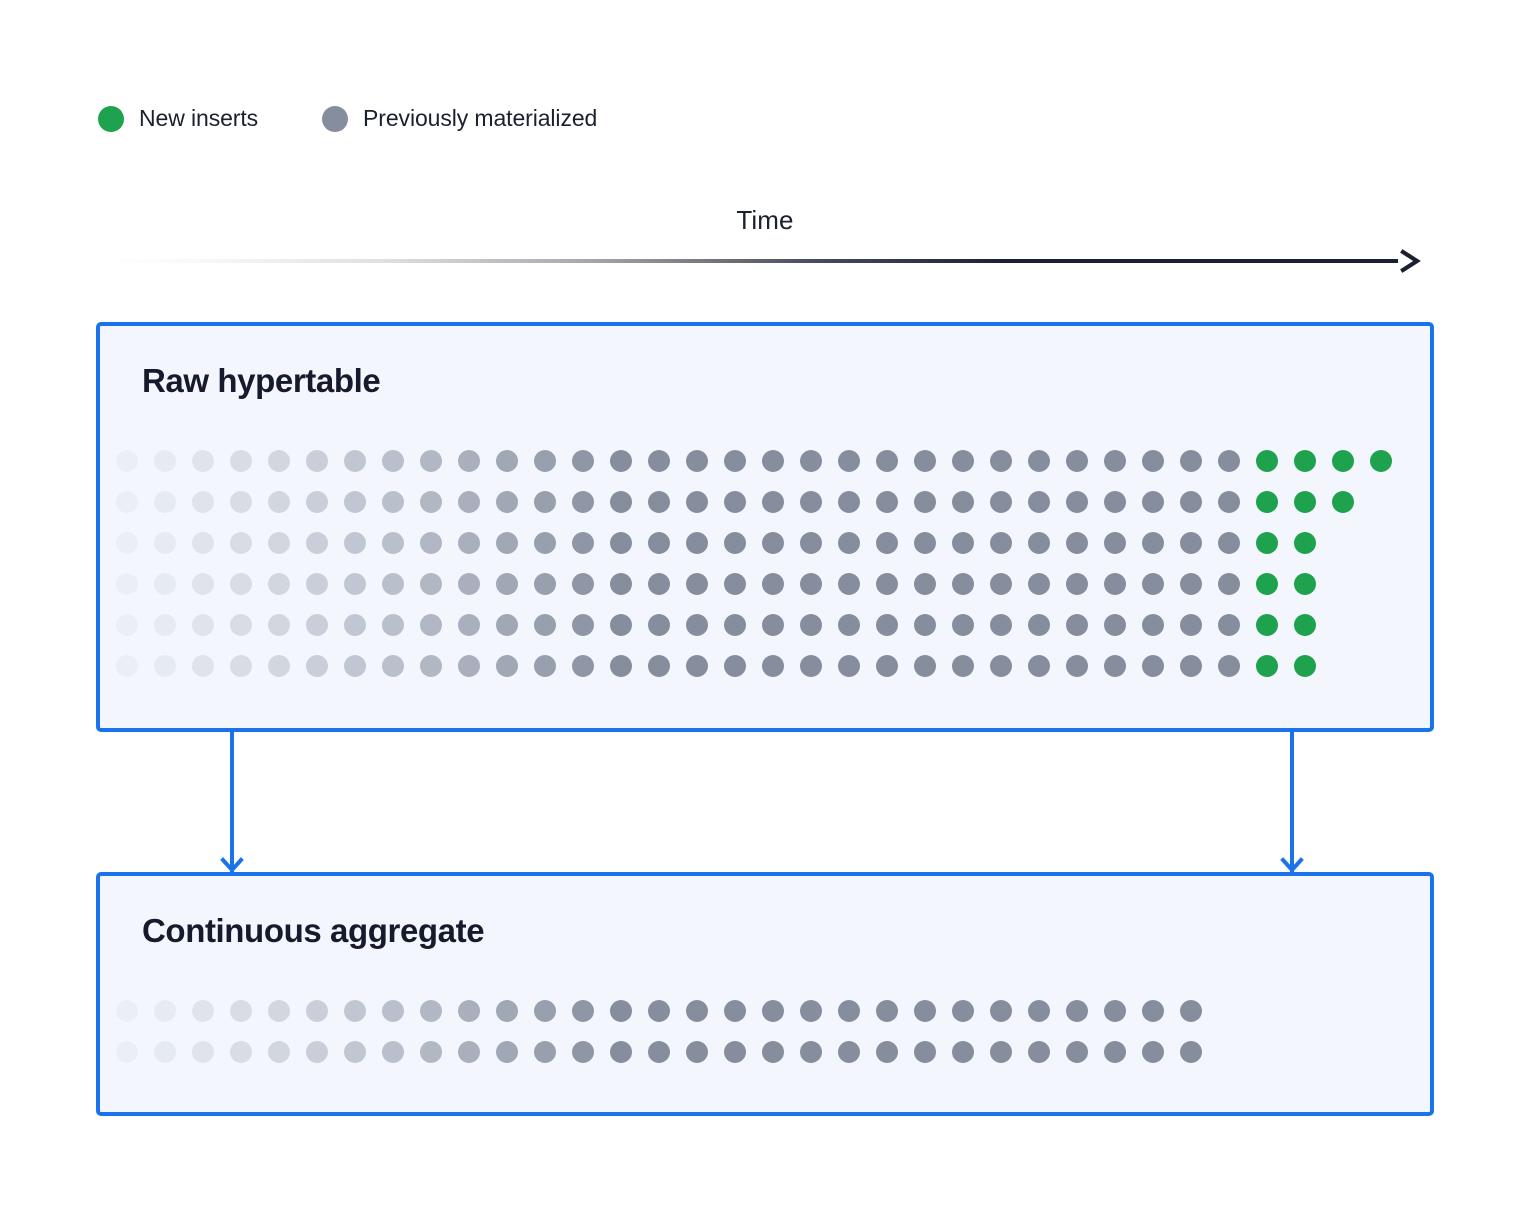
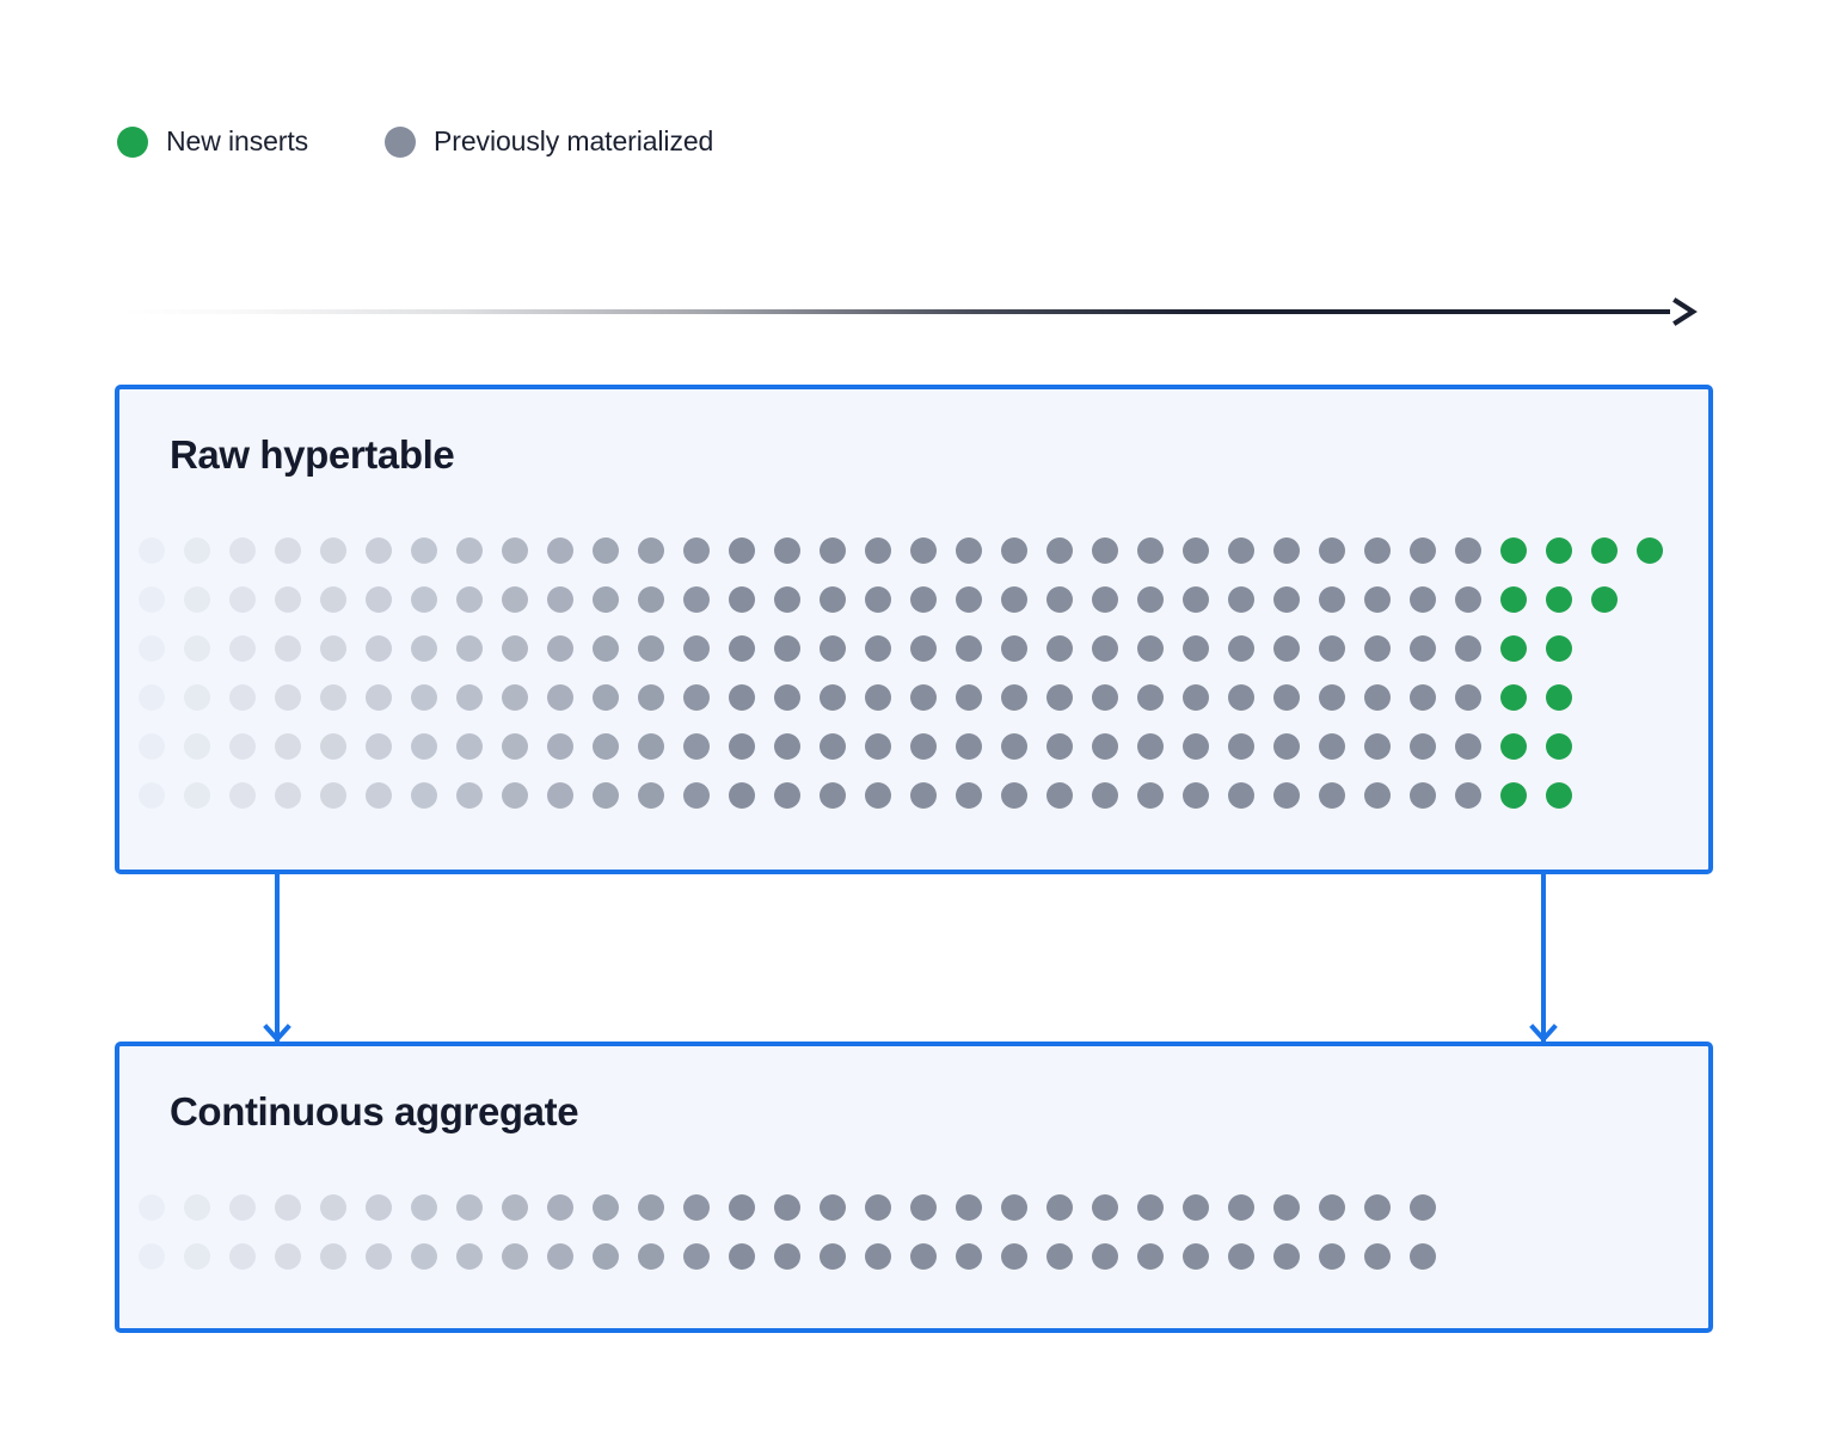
  New inserts
  Previously materialized
- Time
  Raw hypertable
  Continuous aggregate
